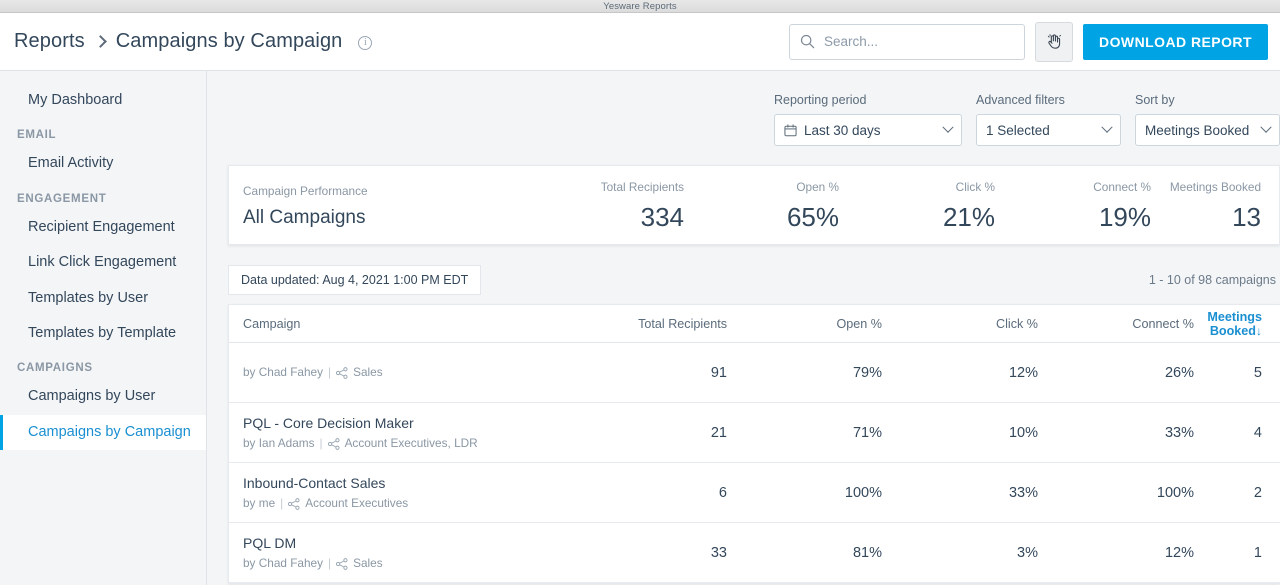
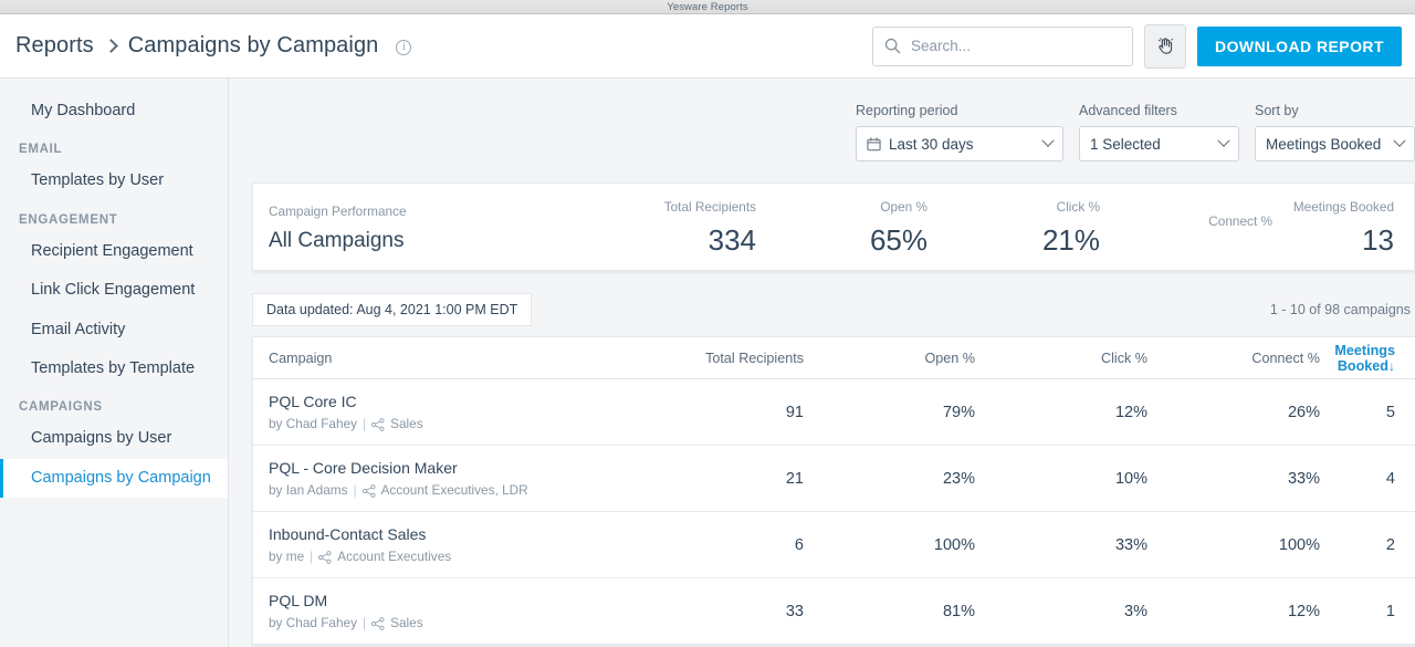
  Yesware Reports
  Reports
  Campaigns by Campaign
  i
  Search...
  DOWNLOAD REPORT
  My Dashboard
  EMAIL
- Email Activity
+ Templates by User
  ENGAGEMENT
  Recipient Engagement
  Link Click Engagement
- Templates by User
+ Email Activity
  Templates by Template
  CAMPAIGNS
  Campaigns by User
  Campaigns by Campaign
  Reporting period
  Last 30 days
  Advanced filters
  1 Selected
  Sort by
  Meetings Booked
  Campaign Performance
  All Campaigns
  Total Recipients
  334
  Open %
  65%
  Click %
  21%
  Connect %
- 19%
  Meetings Booked
  13
  Data updated: Aug 4, 2021 1:00 PM EDT
  1 - 10 of 98 campaigns
  Campaign
  Total Recipients
  Open %
  Click %
  Connect %
  Meetings Booked↓
+ PQL Core IC
  by Chad Fahey
  |
  Sales
  91
  79%
  12%
  26%
  5
  PQL - Core Decision Maker
  by Ian Adams
  |
  Account Executives, LDR
  21
- 71%
+ 23%
  10%
  33%
  4
  Inbound-Contact Sales
  by me
  |
  Account Executives
  6
  100%
  33%
  100%
  2
  PQL DM
  by Chad Fahey
  |
  Sales
  33
  81%
  3%
  12%
  1
